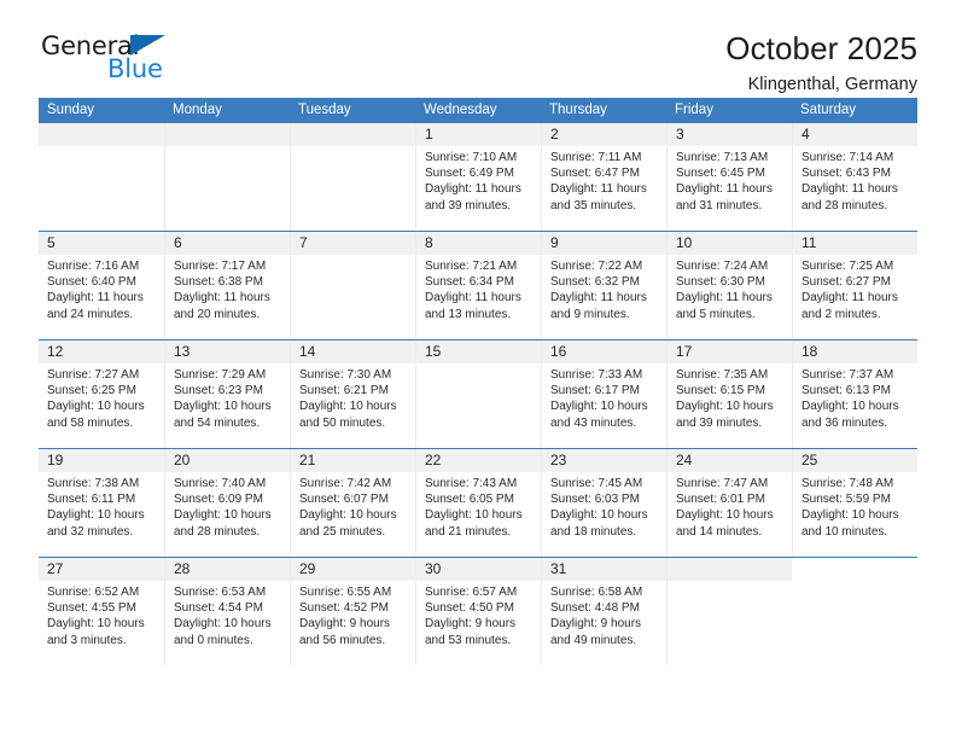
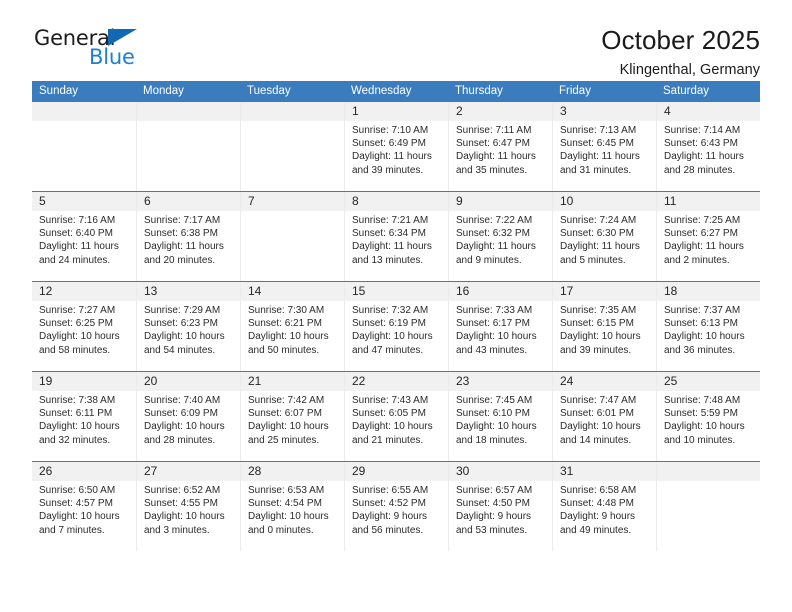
  General
  Blue
  October 2025
  Klingenthal, Germany
  Sunday
  Monday
  Tuesday
  Wednesday
  Thursday
  Friday
  Saturday
  1
  Sunrise: 7:10 AM
  Sunset: 6:49 PM
  Daylight: 11 hours and 39 minutes.
  2
  Sunrise: 7:11 AM
  Sunset: 6:47 PM
  Daylight: 11 hours and 35 minutes.
  3
  Sunrise: 7:13 AM
  Sunset: 6:45 PM
  Daylight: 11 hours and 31 minutes.
  4
  Sunrise: 7:14 AM
  Sunset: 6:43 PM
  Daylight: 11 hours and 28 minutes.
  5
  Sunrise: 7:16 AM
  Sunset: 6:40 PM
  Daylight: 11 hours and 24 minutes.
  6
  Sunrise: 7:17 AM
  Sunset: 6:38 PM
  Daylight: 11 hours and 20 minutes.
  7
  8
  Sunrise: 7:21 AM
  Sunset: 6:34 PM
  Daylight: 11 hours and 13 minutes.
  9
  Sunrise: 7:22 AM
  Sunset: 6:32 PM
  Daylight: 11 hours and 9 minutes.
  10
  Sunrise: 7:24 AM
  Sunset: 6:30 PM
  Daylight: 11 hours and 5 minutes.
  11
  Sunrise: 7:25 AM
  Sunset: 6:27 PM
  Daylight: 11 hours and 2 minutes.
  12
  Sunrise: 7:27 AM
  Sunset: 6:25 PM
  Daylight: 10 hours and 58 minutes.
  13
  Sunrise: 7:29 AM
  Sunset: 6:23 PM
  Daylight: 10 hours and 54 minutes.
  14
  Sunrise: 7:30 AM
  Sunset: 6:21 PM
  Daylight: 10 hours and 50 minutes.
  15
+ Sunrise: 7:32 AM
+ Sunset: 6:19 PM
+ Daylight: 10 hours and 47 minutes.
  16
  Sunrise: 7:33 AM
  Sunset: 6:17 PM
  Daylight: 10 hours and 43 minutes.
  17
  Sunrise: 7:35 AM
  Sunset: 6:15 PM
  Daylight: 10 hours and 39 minutes.
  18
  Sunrise: 7:37 AM
  Sunset: 6:13 PM
  Daylight: 10 hours and 36 minutes.
  19
  Sunrise: 7:38 AM
  Sunset: 6:11 PM
  Daylight: 10 hours and 32 minutes.
  20
  Sunrise: 7:40 AM
  Sunset: 6:09 PM
  Daylight: 10 hours and 28 minutes.
  21
  Sunrise: 7:42 AM
  Sunset: 6:07 PM
  Daylight: 10 hours and 25 minutes.
  22
  Sunrise: 7:43 AM
  Sunset: 6:05 PM
  Daylight: 10 hours and 21 minutes.
  23
  Sunrise: 7:45 AM
- Sunset: 6:03 PM
+ Sunset: 6:10 PM
  Daylight: 10 hours and 18 minutes.
  24
  Sunrise: 7:47 AM
  Sunset: 6:01 PM
  Daylight: 10 hours and 14 minutes.
  25
  Sunrise: 7:48 AM
  Sunset: 5:59 PM
  Daylight: 10 hours and 10 minutes.
+ 26
+ Sunrise: 6:50 AM
+ Sunset: 4:57 PM
+ Daylight: 10 hours and 7 minutes.
  27
  Sunrise: 6:52 AM
  Sunset: 4:55 PM
  Daylight: 10 hours and 3 minutes.
  28
  Sunrise: 6:53 AM
  Sunset: 4:54 PM
  Daylight: 10 hours and 0 minutes.
  29
  Sunrise: 6:55 AM
  Sunset: 4:52 PM
  Daylight: 9 hours and 56 minutes.
  30
  Sunrise: 6:57 AM
  Sunset: 4:50 PM
  Daylight: 9 hours and 53 minutes.
  31
  Sunrise: 6:58 AM
  Sunset: 4:48 PM
  Daylight: 9 hours and 49 minutes.
